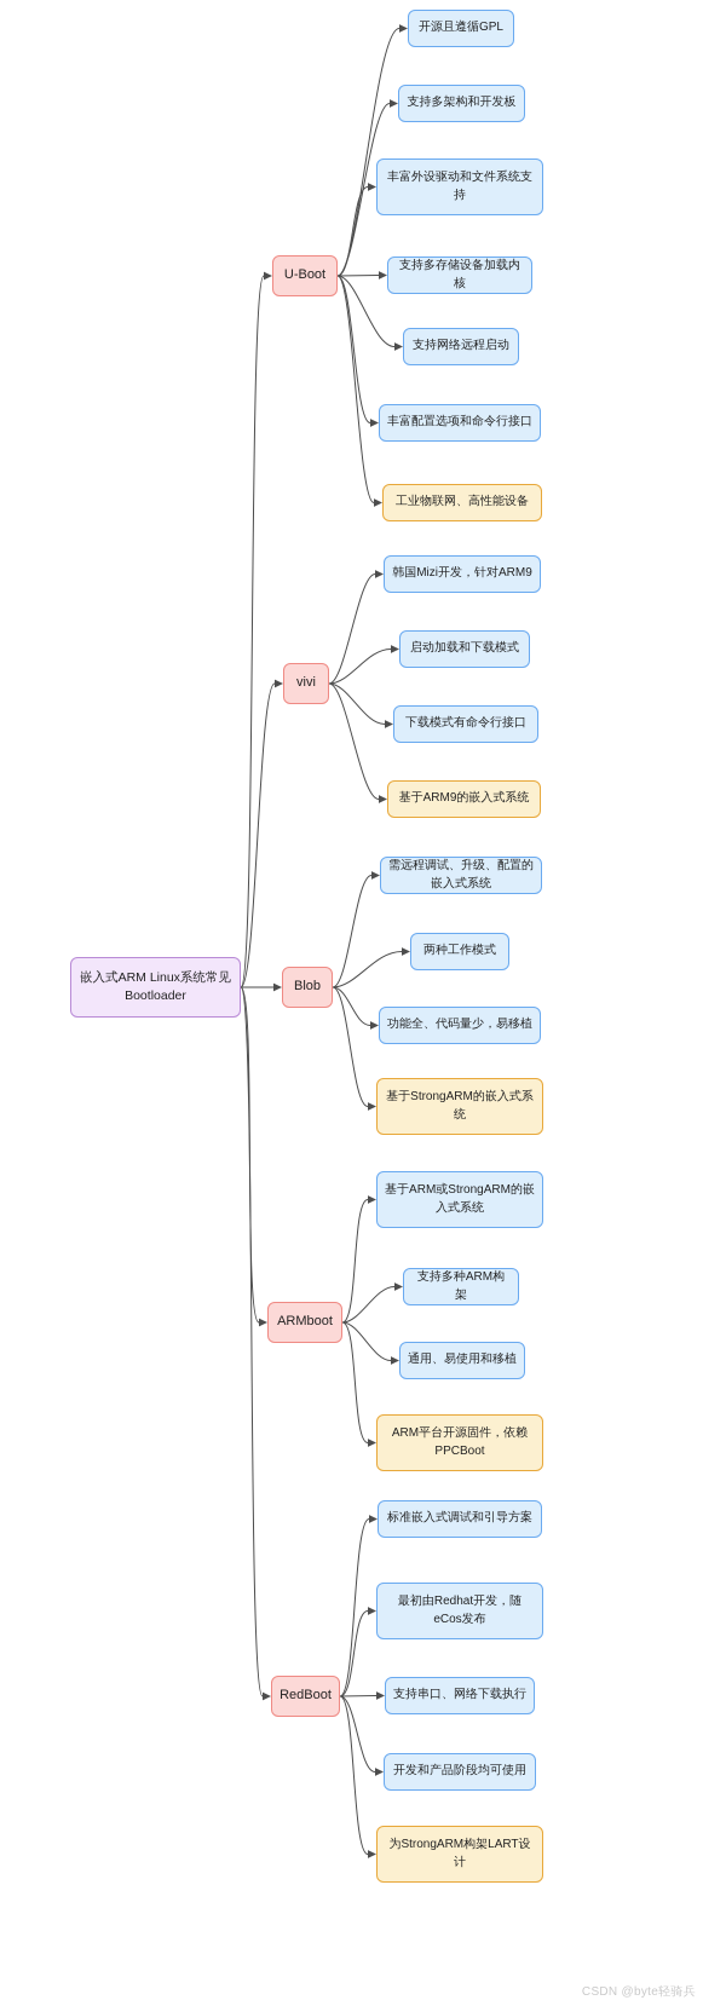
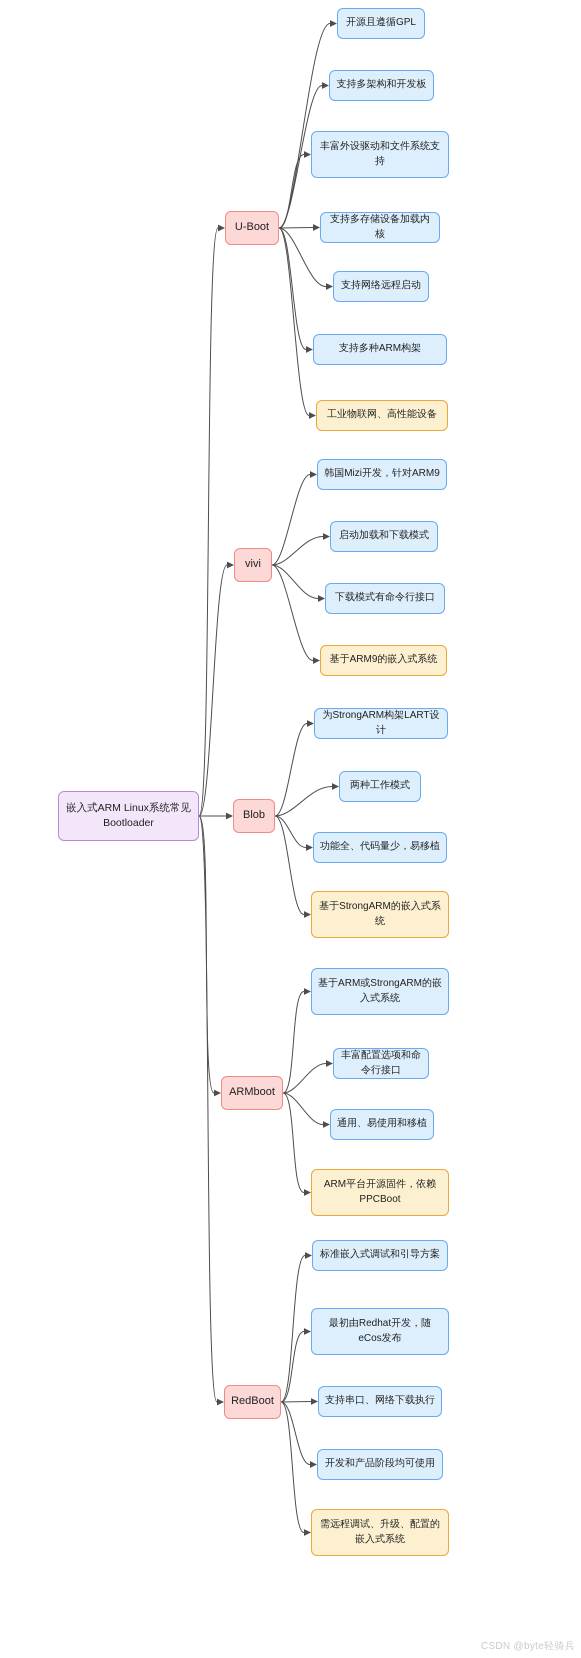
  嵌入式ARM Linux系统常见Bootloader
  U-Boot
  开源且遵循GPL
  支持多架构和开发板
  丰富外设驱动和文件系统支持
  支持多存储设备加载内核
  支持网络远程启动
- 丰富配置选项和命令行接口
+ 支持多种ARM构架
  工业物联网、高性能设备
  vivi
  韩国Mizi开发，针对ARM9
  启动加载和下载模式
  下载模式有命令行接口
  基于ARM9的嵌入式系统
  Blob
- 需远程调试、升级、配置的嵌入式系统
+ 为StrongARM构架LART设计
  两种工作模式
  功能全、代码量少，易移植
  基于StrongARM的嵌入式系统
  ARMboot
  基于ARM或StrongARM的嵌入式系统
- 支持多种ARM构架
+ 丰富配置选项和命令行接口
  通用、易使用和移植
  ARM平台开源固件，依赖PPCBoot
  RedBoot
  标准嵌入式调试和引导方案
  最初由Redhat开发，随eCos发布
  支持串口、网络下载执行
  开发和产品阶段均可使用
- 为StrongARM构架LART设计
+ 需远程调试、升级、配置的嵌入式系统
  CSDN @byte轻骑兵
